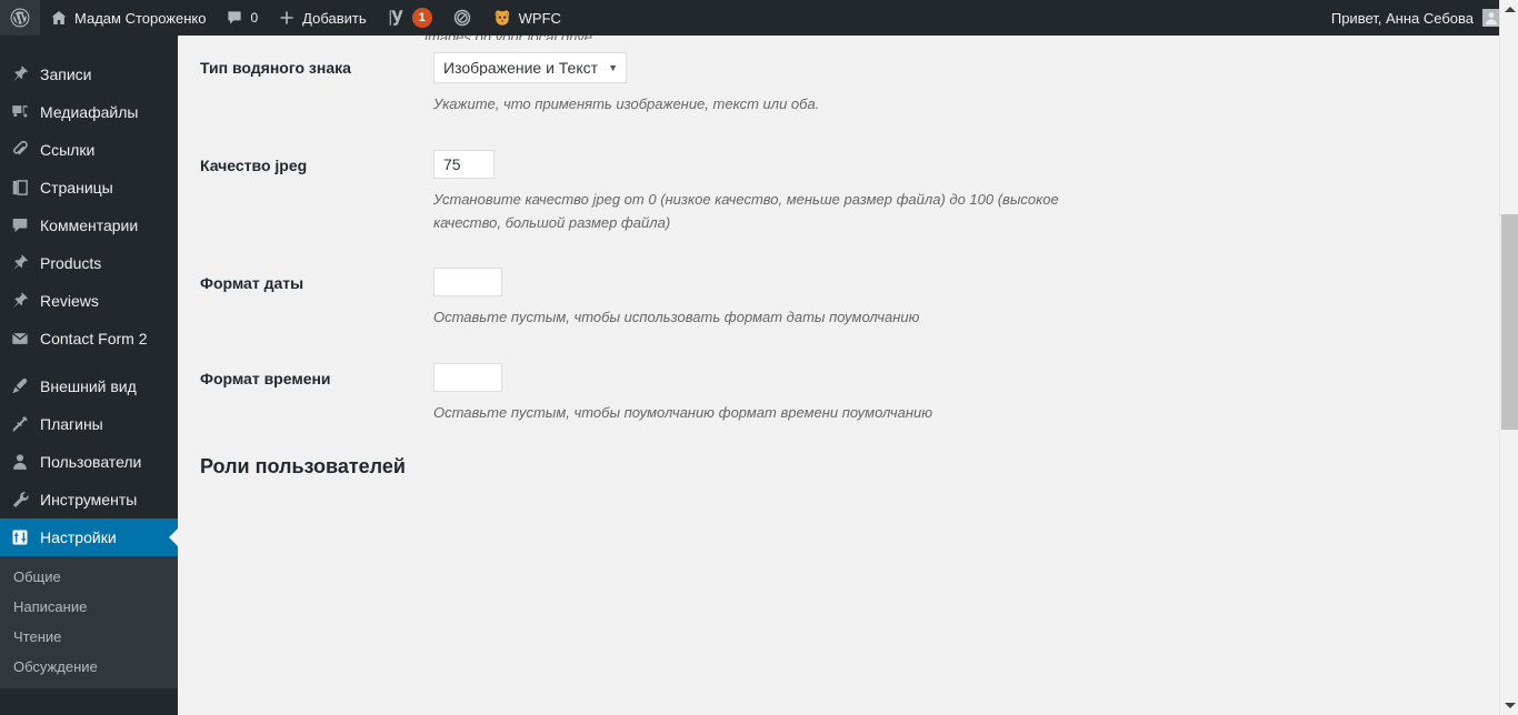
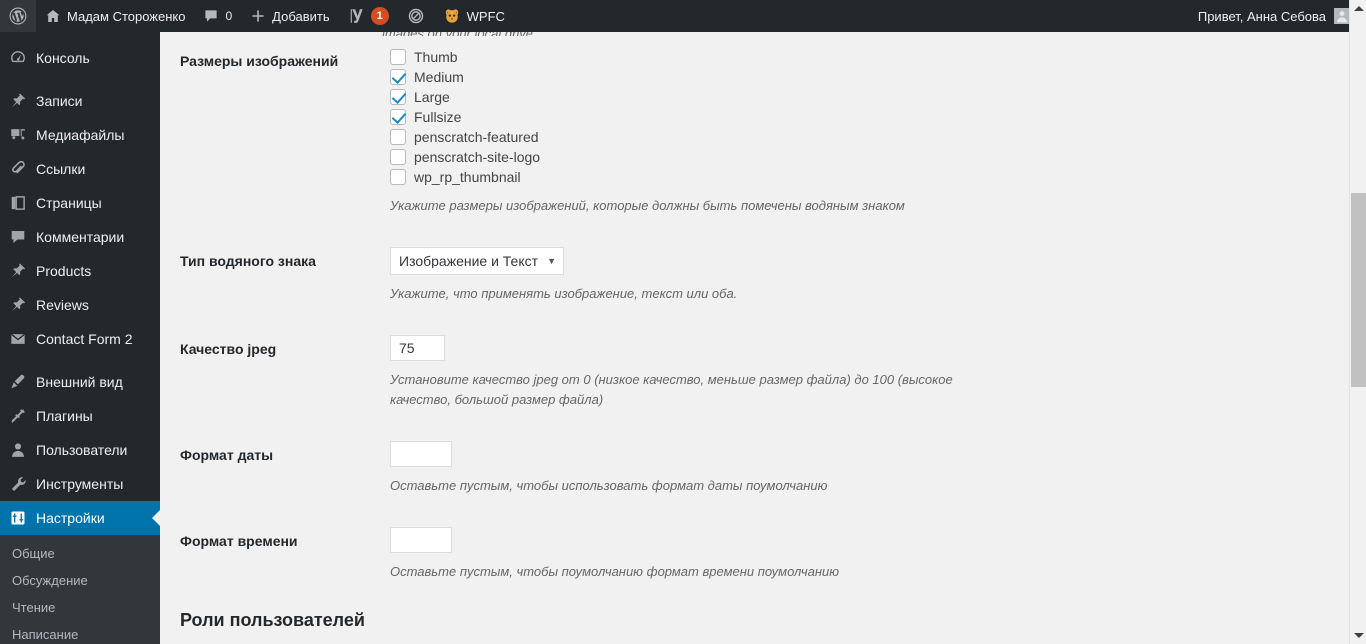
  Мадам Стороженко
  0
  Добавить
  1
  WPFC
  Привет, Анна Себова
+ Консоль
  Записи
  Медиафайлы
  Ссылки
  Страницы
  Комментарии
  Products
  Reviews
  Contact Form 2
  Внешний вид
  Плагины
  Пользователи
  Инструменты
  Настройки
  Общие
- Написание
+ Обсуждение
  Чтение
- Обсуждение
+ Написание
  images on your local drive.
+ Размеры изображений	Thumb Medium Large Fullsize penscratch-featured penscratch-site-logo wp_rp_thumbnail Укажите размеры изображений, которые должны быть помечены водяным знаком
  Тип водяного знака	Изображение и Текст Укажите, что применять изображение, текст или оба.
  Качество jpeg	75 Установите качество jpeg от 0 (низкое качество, меньше размер файла) до 100 (высокое качество, большой размер файла)
  Формат даты	Оставьте пустым, чтобы использовать формат даты поумолчанию
  Формат времени	Оставьте пустым, чтобы поумолчанию формат времени поумолчанию
  Роли пользователей
